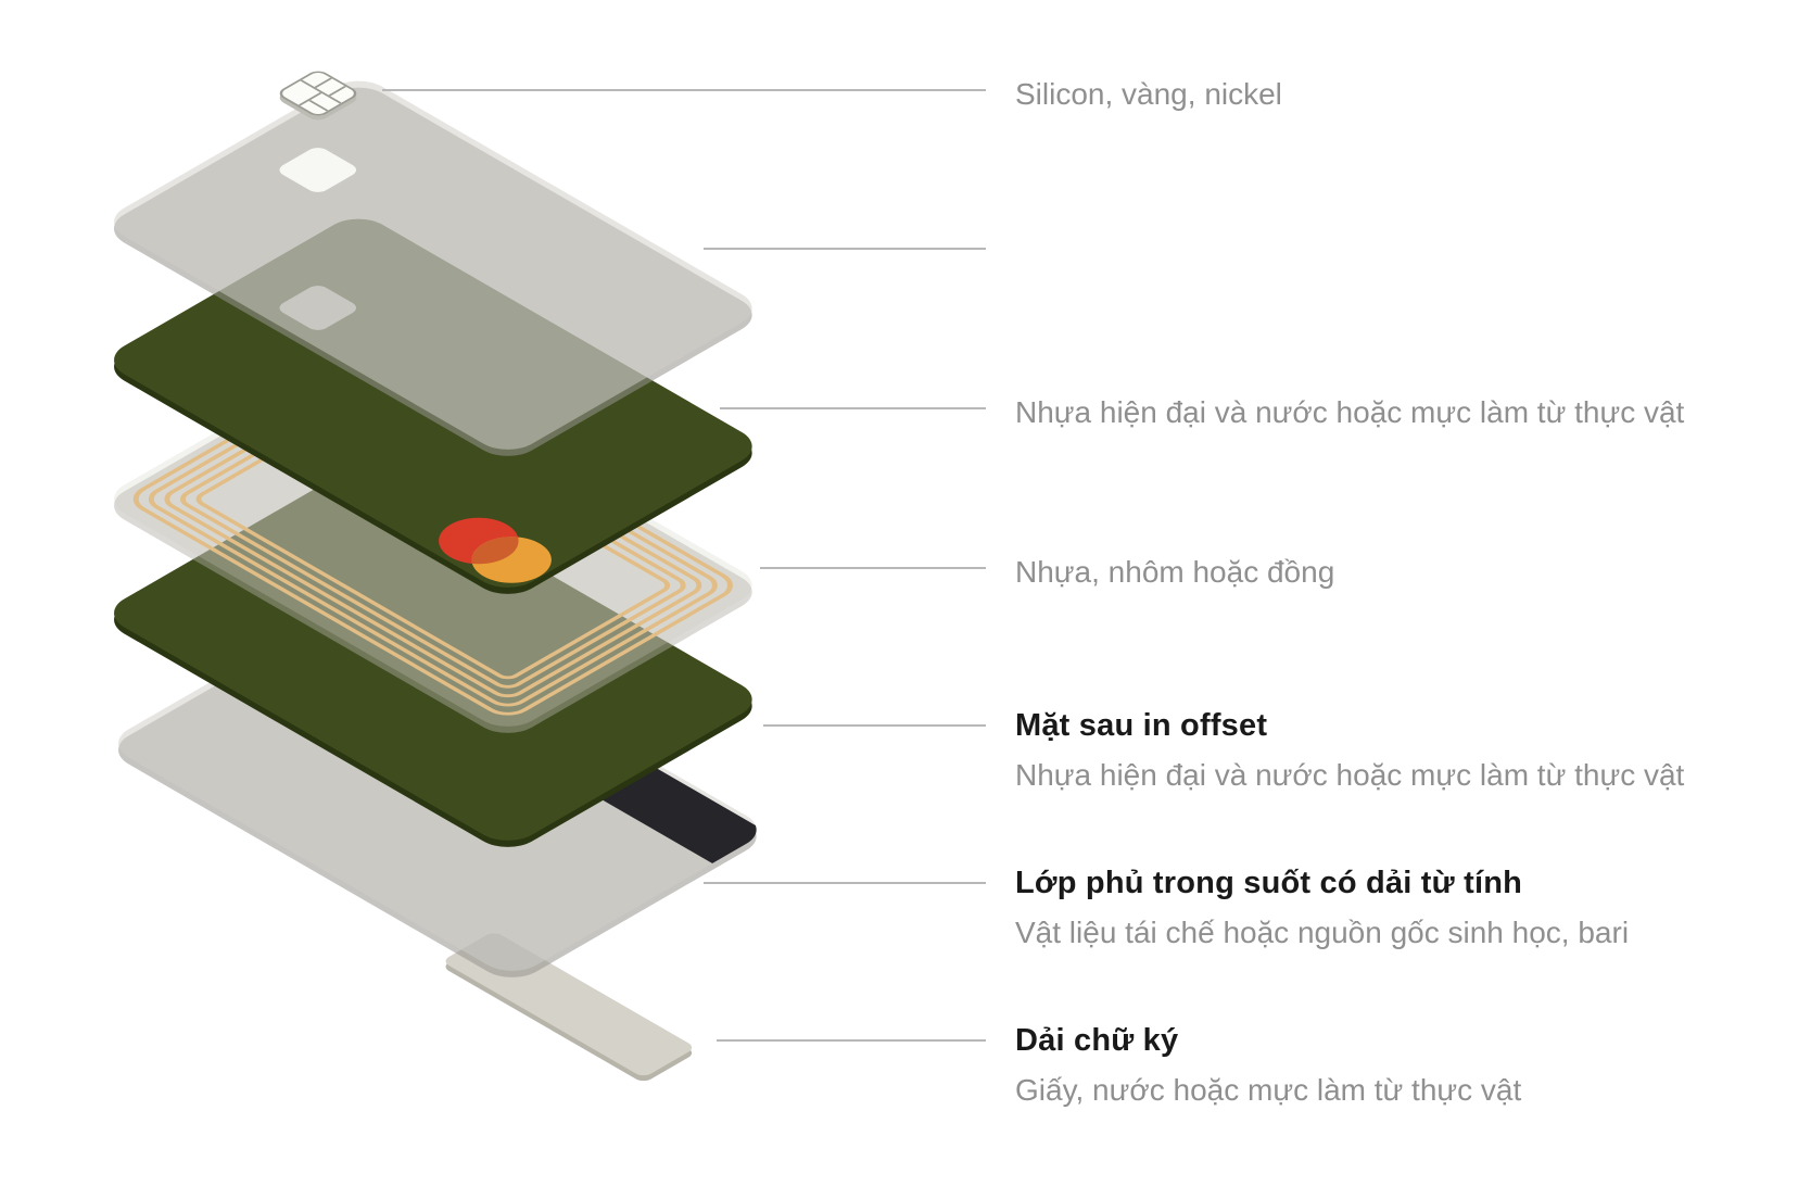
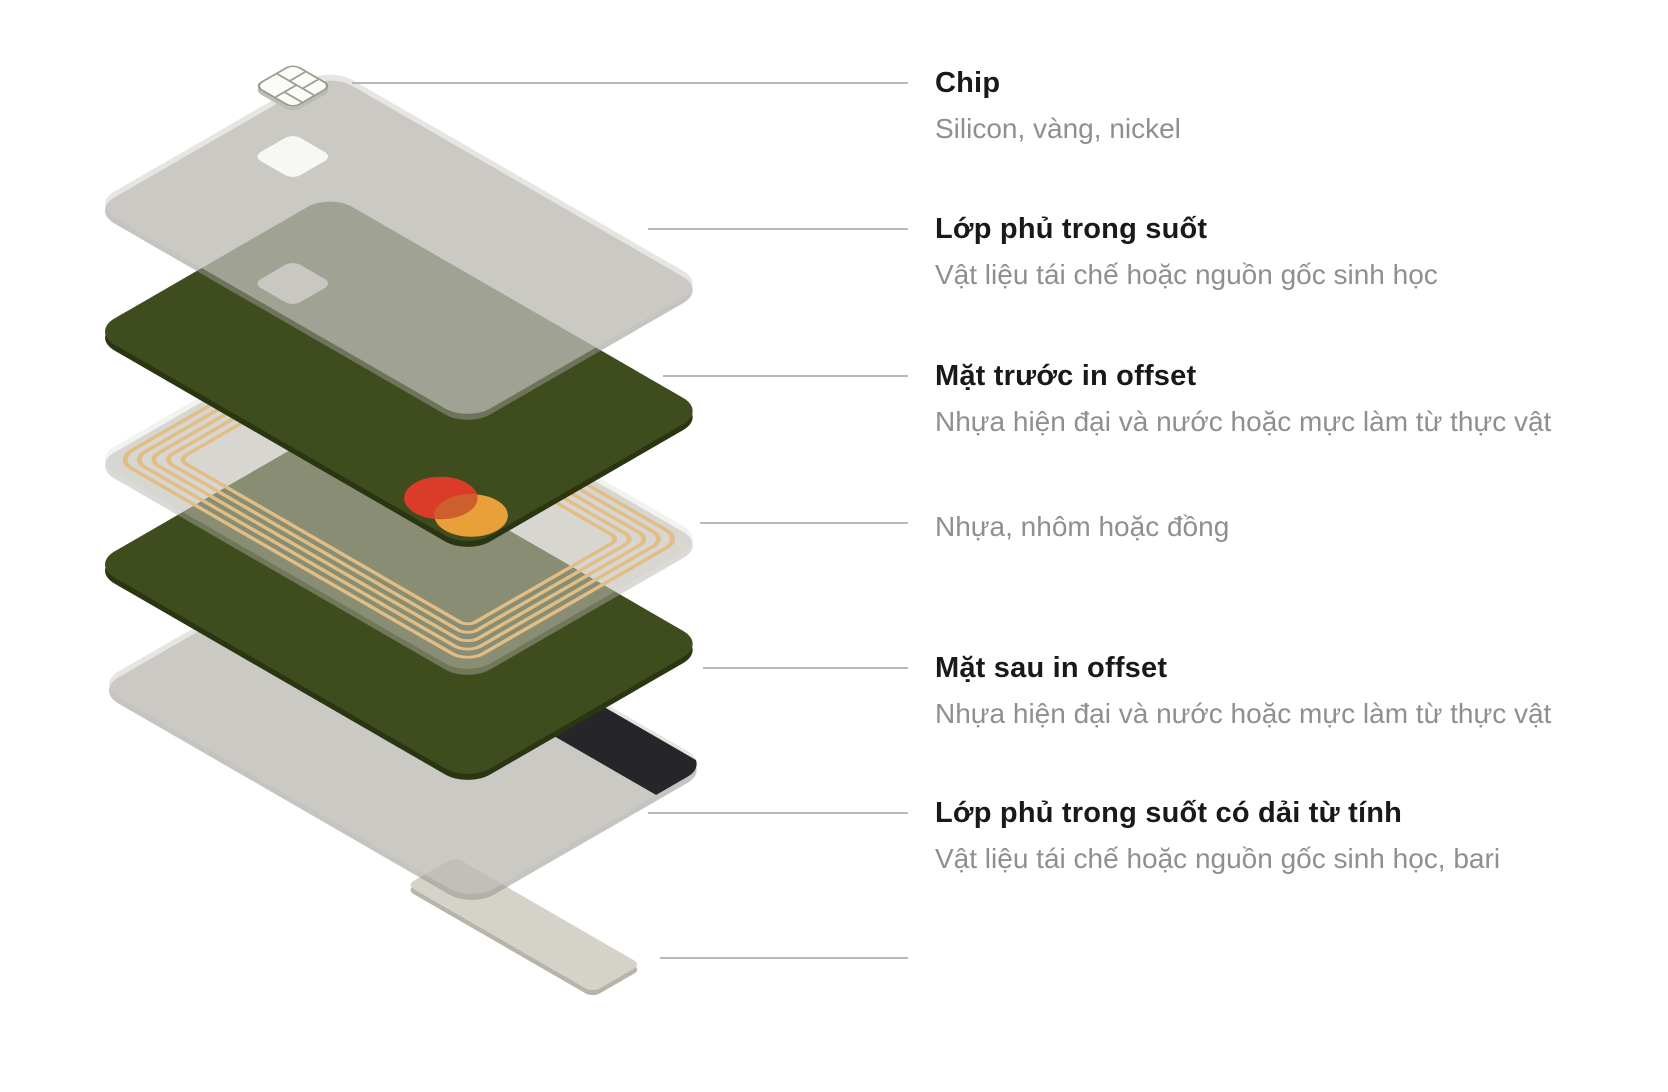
+ Chip
  Silicon, vàng, nickel
+ Lớp phủ trong suốt
+ Vật liệu tái chế hoặc nguồn gốc sinh học
+ Mặt trước in offset
  Nhựa hiện đại và nước hoặc mực làm từ thực vật
  Nhựa, nhôm hoặc đồng
  Mặt sau in offset
  Nhựa hiện đại và nước hoặc mực làm từ thực vật
  Lớp phủ trong suốt có dải từ tính
  Vật liệu tái chế hoặc nguồn gốc sinh học, bari
- Dải chữ ký
- Giấy, nước hoặc mực làm từ thực vật
